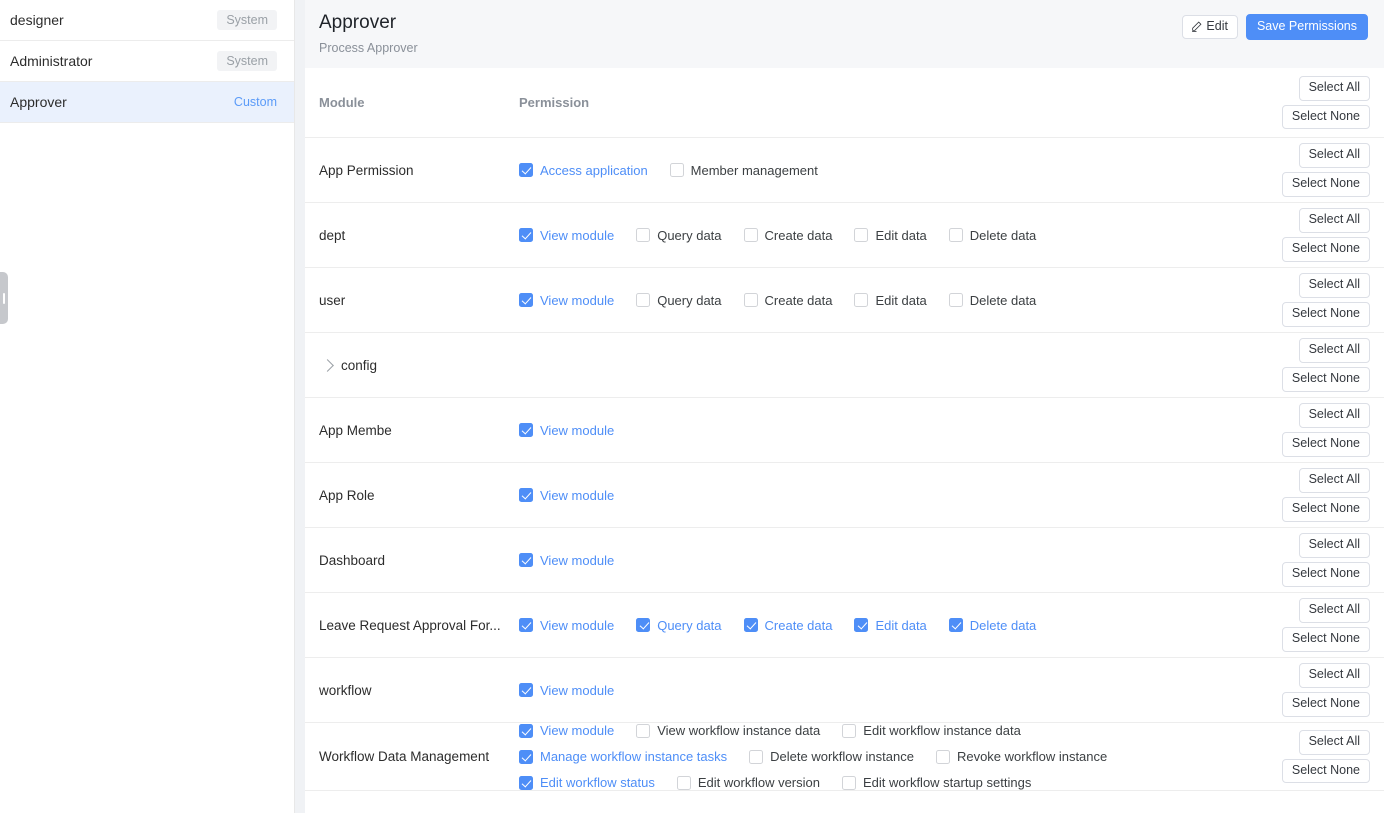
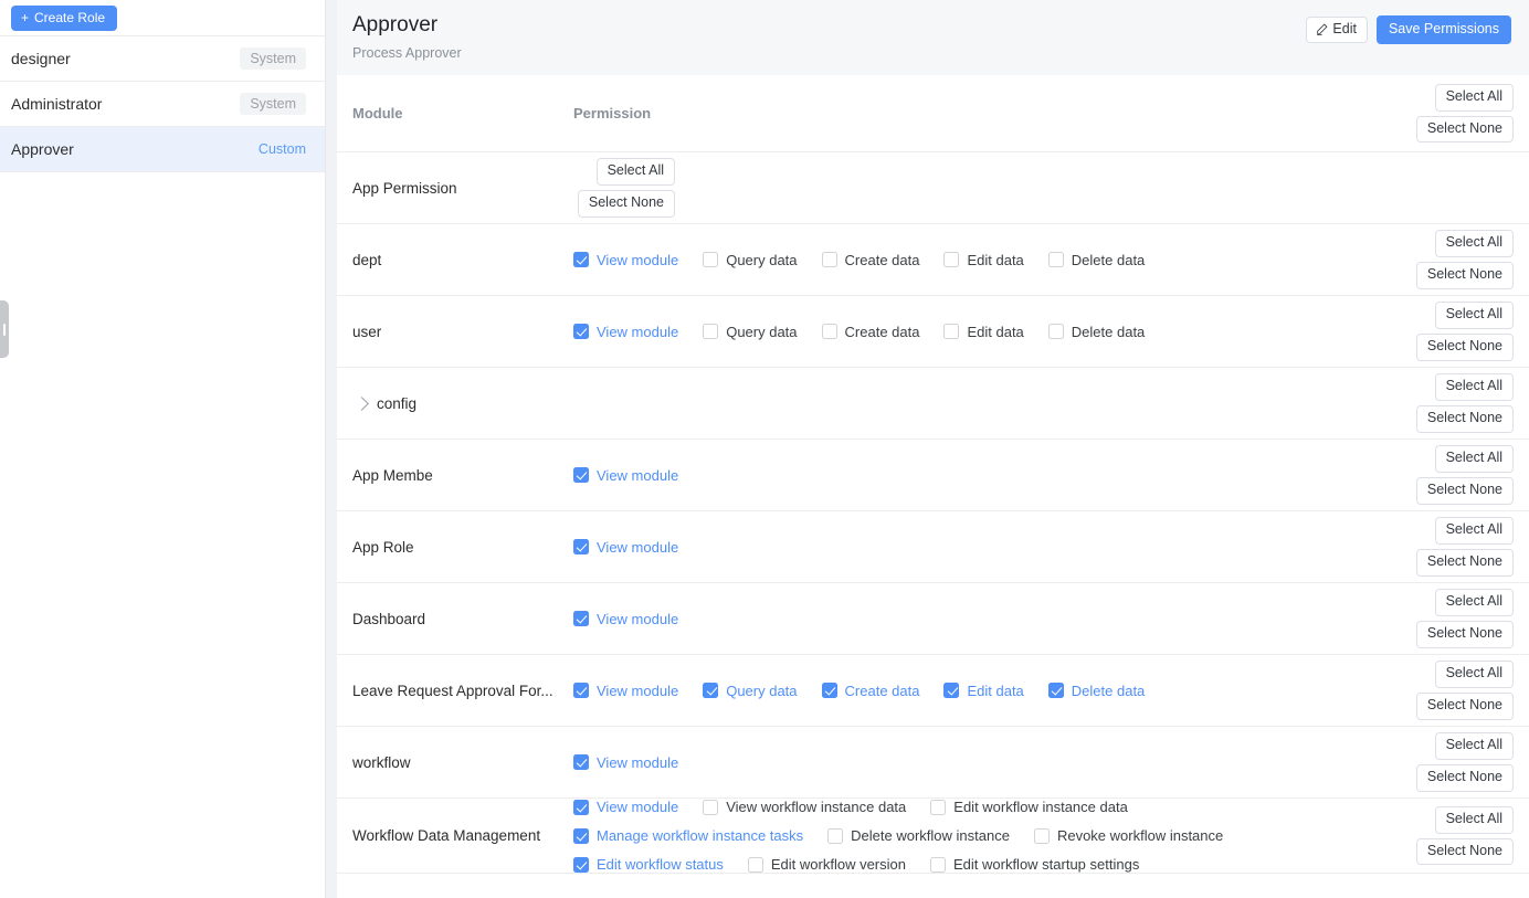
+ +
+ Create Role
  designer
  System
  Administrator
  System
  Approver
  Custom
  Approver
  Process Approver
  Edit
  Save Permissions
  Module
  Permission
  Select All
  Select None
  App Permission
- Access application
- Member management
  Select All
  Select None
  dept
  View module
  Query data
  Create data
  Edit data
  Delete data
  Select All
  Select None
  user
  View module
  Query data
  Create data
  Edit data
  Delete data
  Select All
  Select None
  config
  Select All
  Select None
  App Membe
  View module
  Select All
  Select None
  App Role
  View module
  Select All
  Select None
  Dashboard
  View module
  Select All
  Select None
  Leave Request Approval For...
  View module
  Query data
  Create data
  Edit data
  Delete data
  Select All
  Select None
  workflow
  View module
  Select All
  Select None
  Workflow Data Management
  View module
  View workflow instance data
  Edit workflow instance data
  Manage workflow instance tasks
  Delete workflow instance
  Revoke workflow instance
  Edit workflow status
  Edit workflow version
  Edit workflow startup settings
  Select All
  Select None
